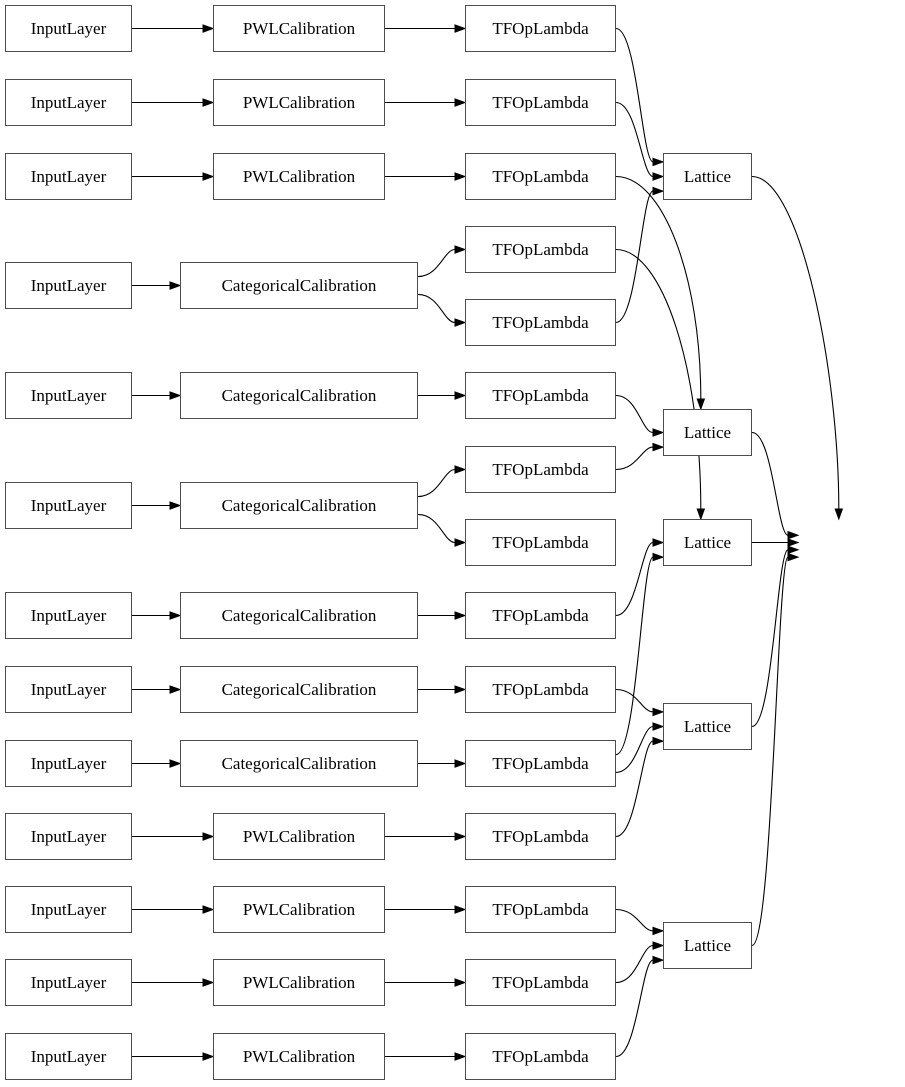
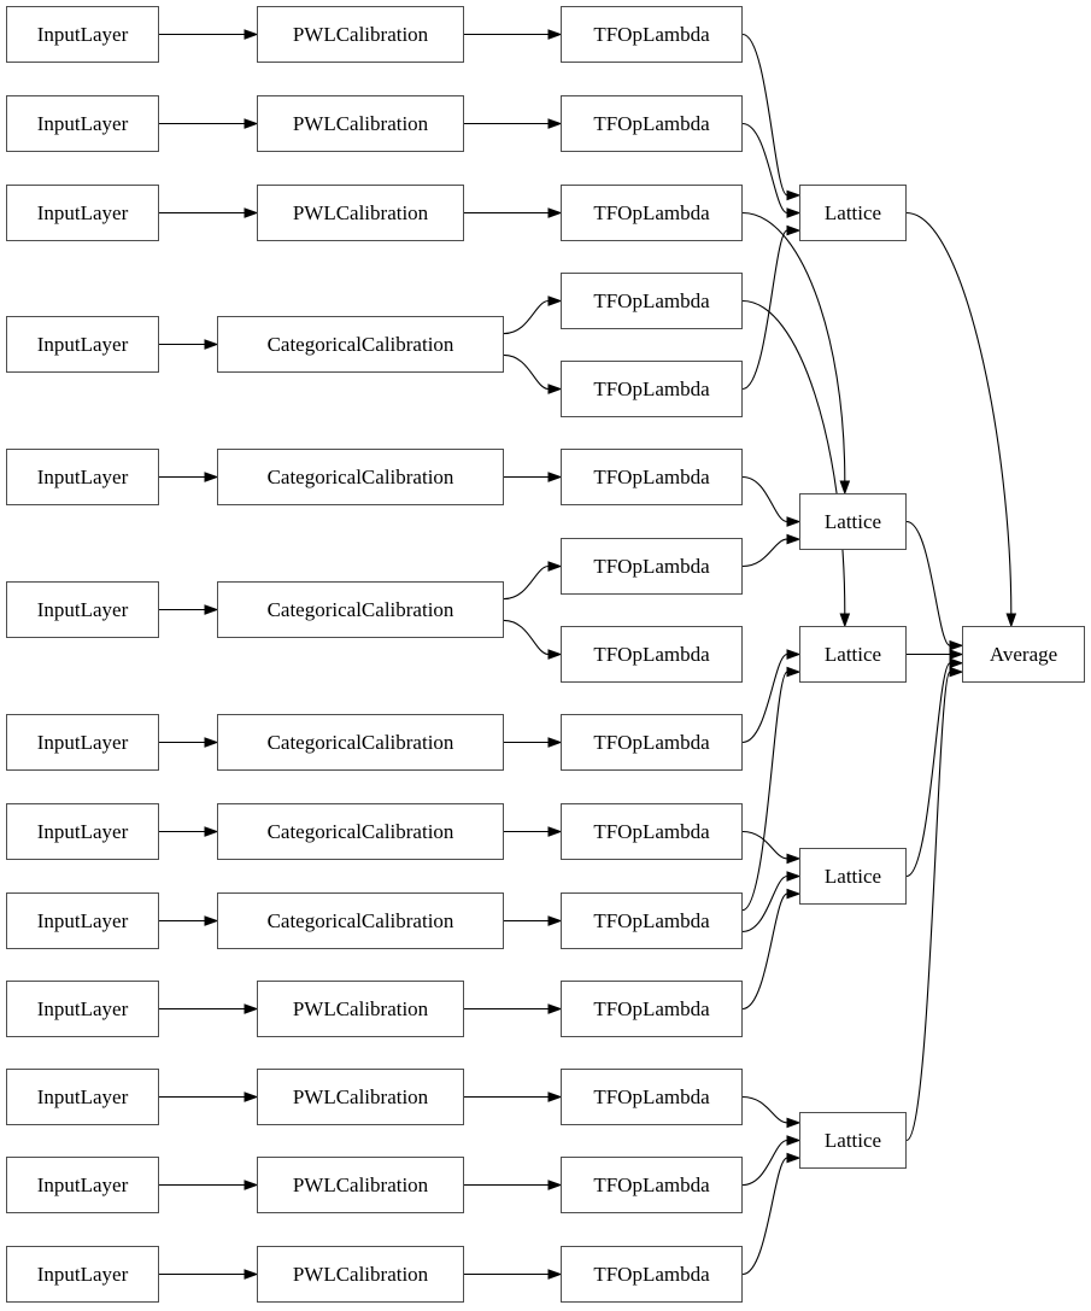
  InputLayer
  InputLayer
  InputLayer
  InputLayer
  InputLayer
  InputLayer
  InputLayer
  InputLayer
  InputLayer
  InputLayer
  InputLayer
  InputLayer
  InputLayer
  PWLCalibration
  PWLCalibration
  PWLCalibration
  CategoricalCalibration
  CategoricalCalibration
  CategoricalCalibration
  CategoricalCalibration
  CategoricalCalibration
  CategoricalCalibration
  PWLCalibration
  PWLCalibration
  PWLCalibration
  PWLCalibration
  TFOpLambda
  TFOpLambda
  TFOpLambda
  TFOpLambda
  TFOpLambda
  TFOpLambda
  TFOpLambda
  TFOpLambda
  TFOpLambda
  TFOpLambda
  TFOpLambda
  TFOpLambda
  TFOpLambda
  TFOpLambda
  TFOpLambda
  Lattice
  Lattice
  Lattice
  Lattice
  Lattice
+ Average
